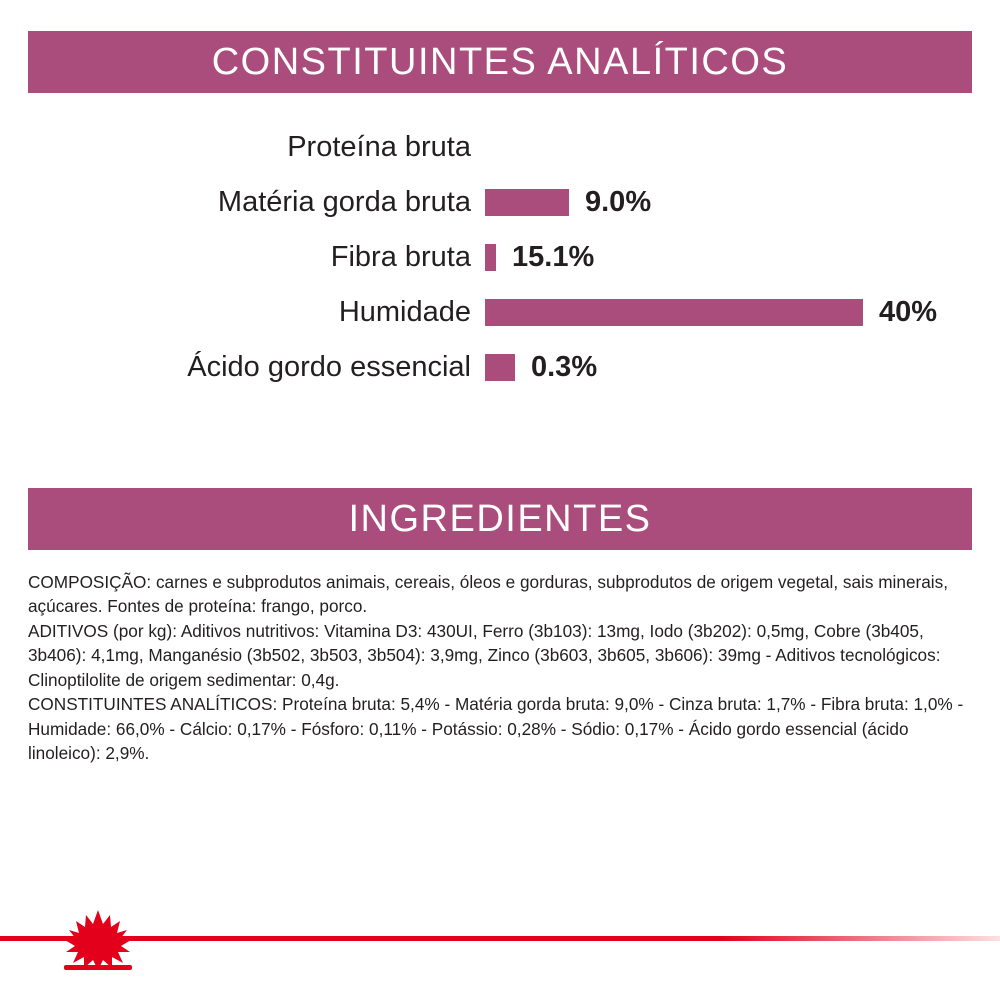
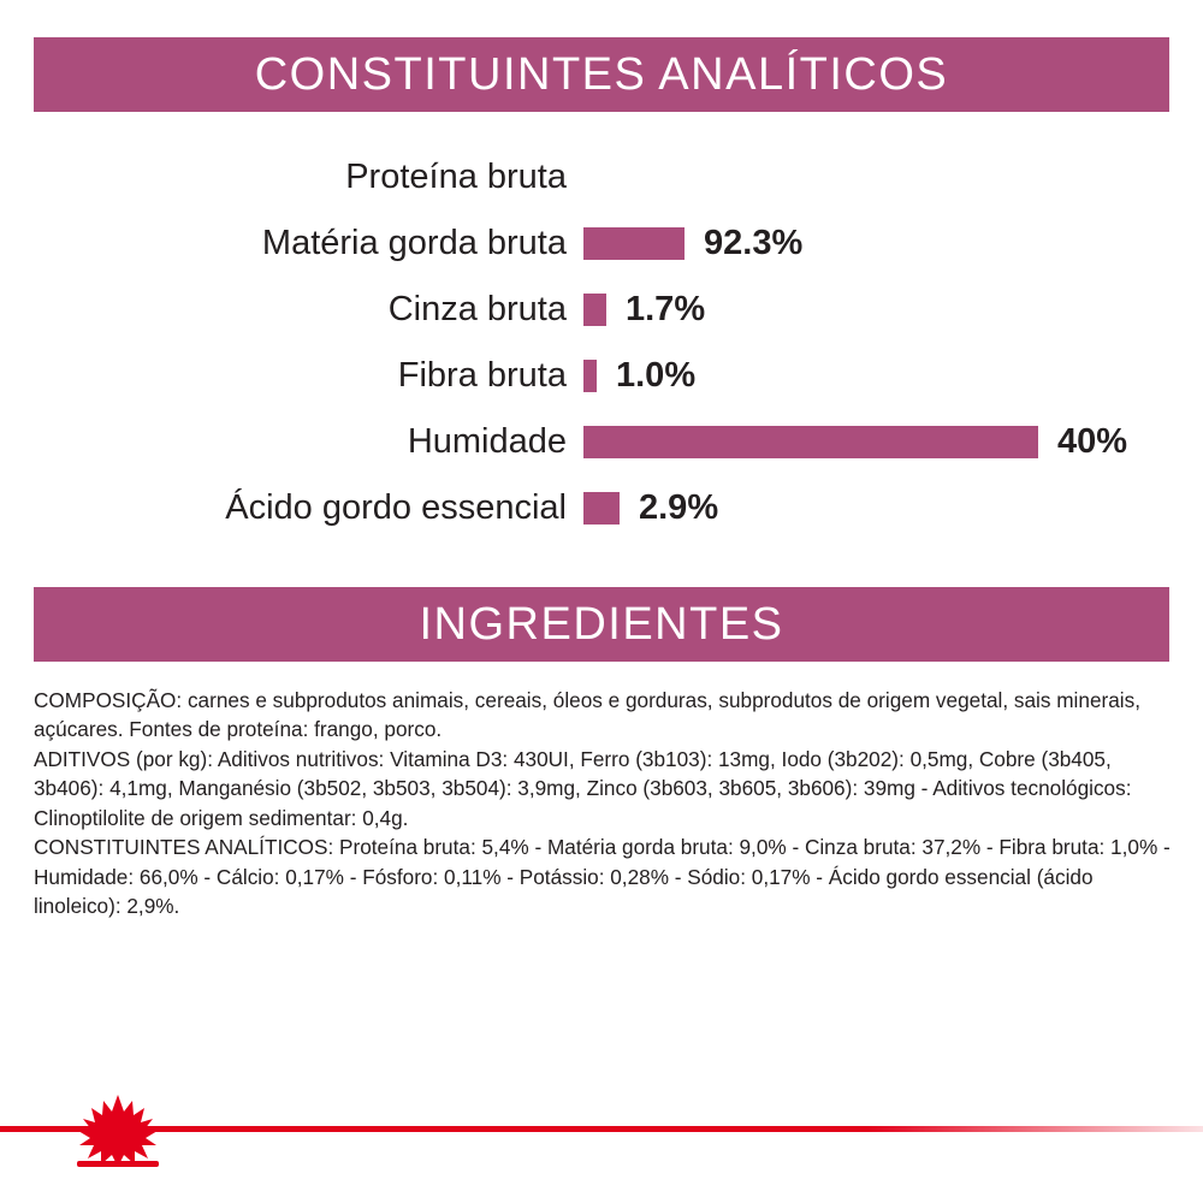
  CONSTITUINTES ANALÍTICOS
  Proteína bruta
  Matéria gorda bruta
- 9.0%
+ 92.3%
+ Cinza bruta
+ 1.7%
  Fibra bruta
- 15.1%
+ 1.0%
  Humidade
  40%
  Ácido gordo essencial
- 0.3%
+ 2.9%
  INGREDIENTES
  COMPOSIÇÃO: carnes e subprodutos animais, cereais, óleos e gorduras, subprodutos de origem vegetal, sais minerais, açúcares. Fontes de proteína: frango, porco.
  ADITIVOS (por kg): Aditivos nutritivos: Vitamina D3: 430UI, Ferro (3b103): 13mg, Iodo (3b202): 0,5mg, Cobre (3b405, 3b406): 4,1mg, Manganésio (3b502, 3b503, 3b504): 3,9mg, Zinco (3b603, 3b605, 3b606): 39mg - Aditivos tecnológicos: Clinoptilolite de origem sedimentar: 0,4g.
- CONSTITUINTES ANALÍTICOS: Proteína bruta: 5,4% - Matéria gorda bruta: 9,0% - Cinza bruta: 1,7% - Fibra bruta: 1,0% - Humidade: 66,0% - Cálcio: 0,17% - Fósforo: 0,11% - Potássio: 0,28% - Sódio: 0,17% - Ácido gordo essencial (ácido linoleico): 2,9%.
+ CONSTITUINTES ANALÍTICOS: Proteína bruta: 5,4% - Matéria gorda bruta: 9,0% - Cinza bruta: 37,2% - Fibra bruta: 1,0% - Humidade: 66,0% - Cálcio: 0,17% - Fósforo: 0,11% - Potássio: 0,28% - Sódio: 0,17% - Ácido gordo essencial (ácido linoleico): 2,9%.
